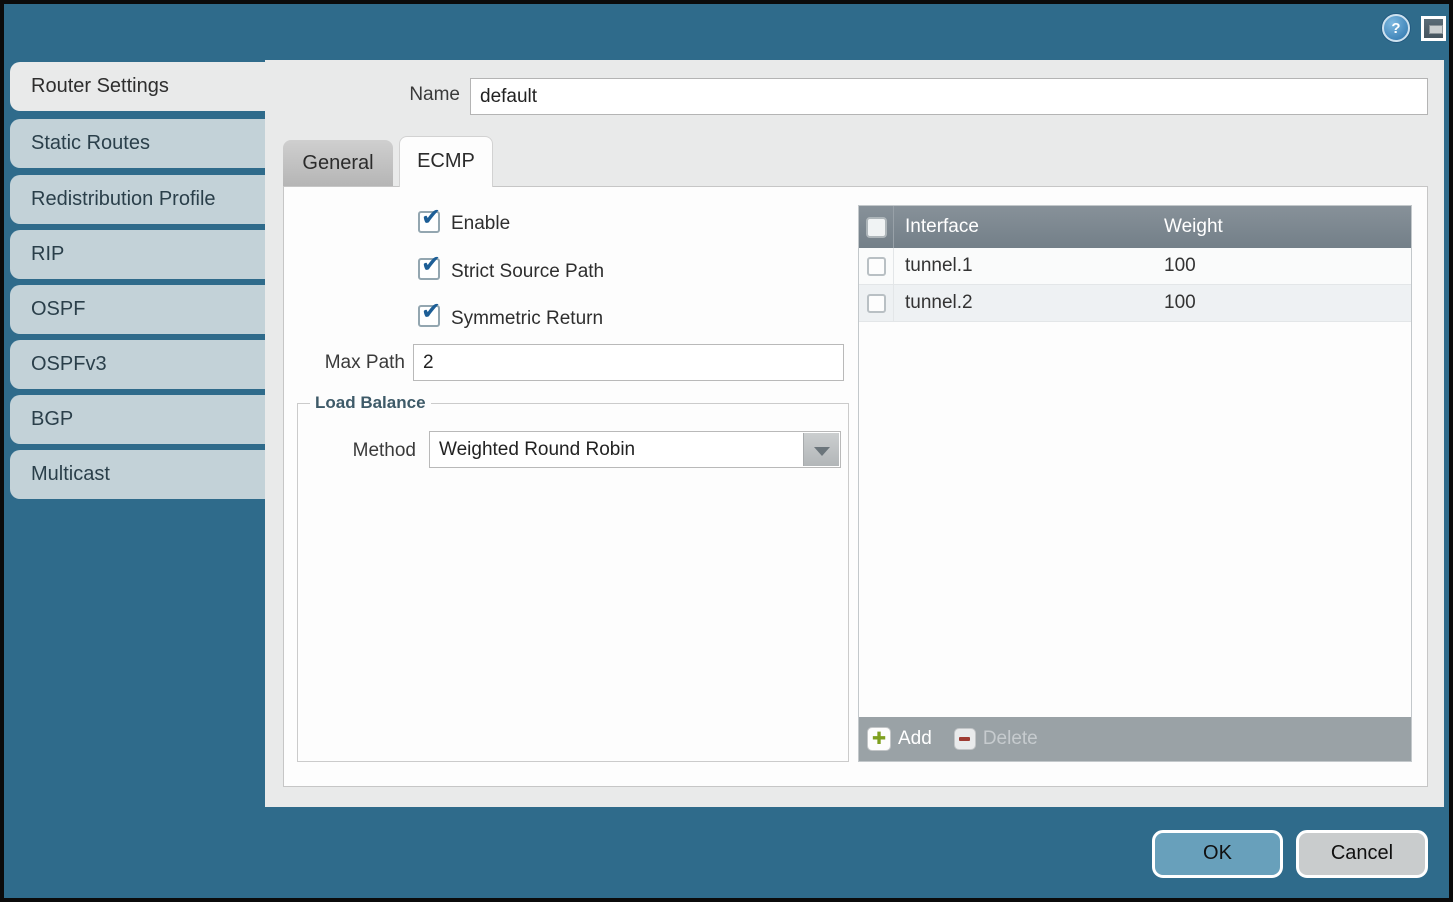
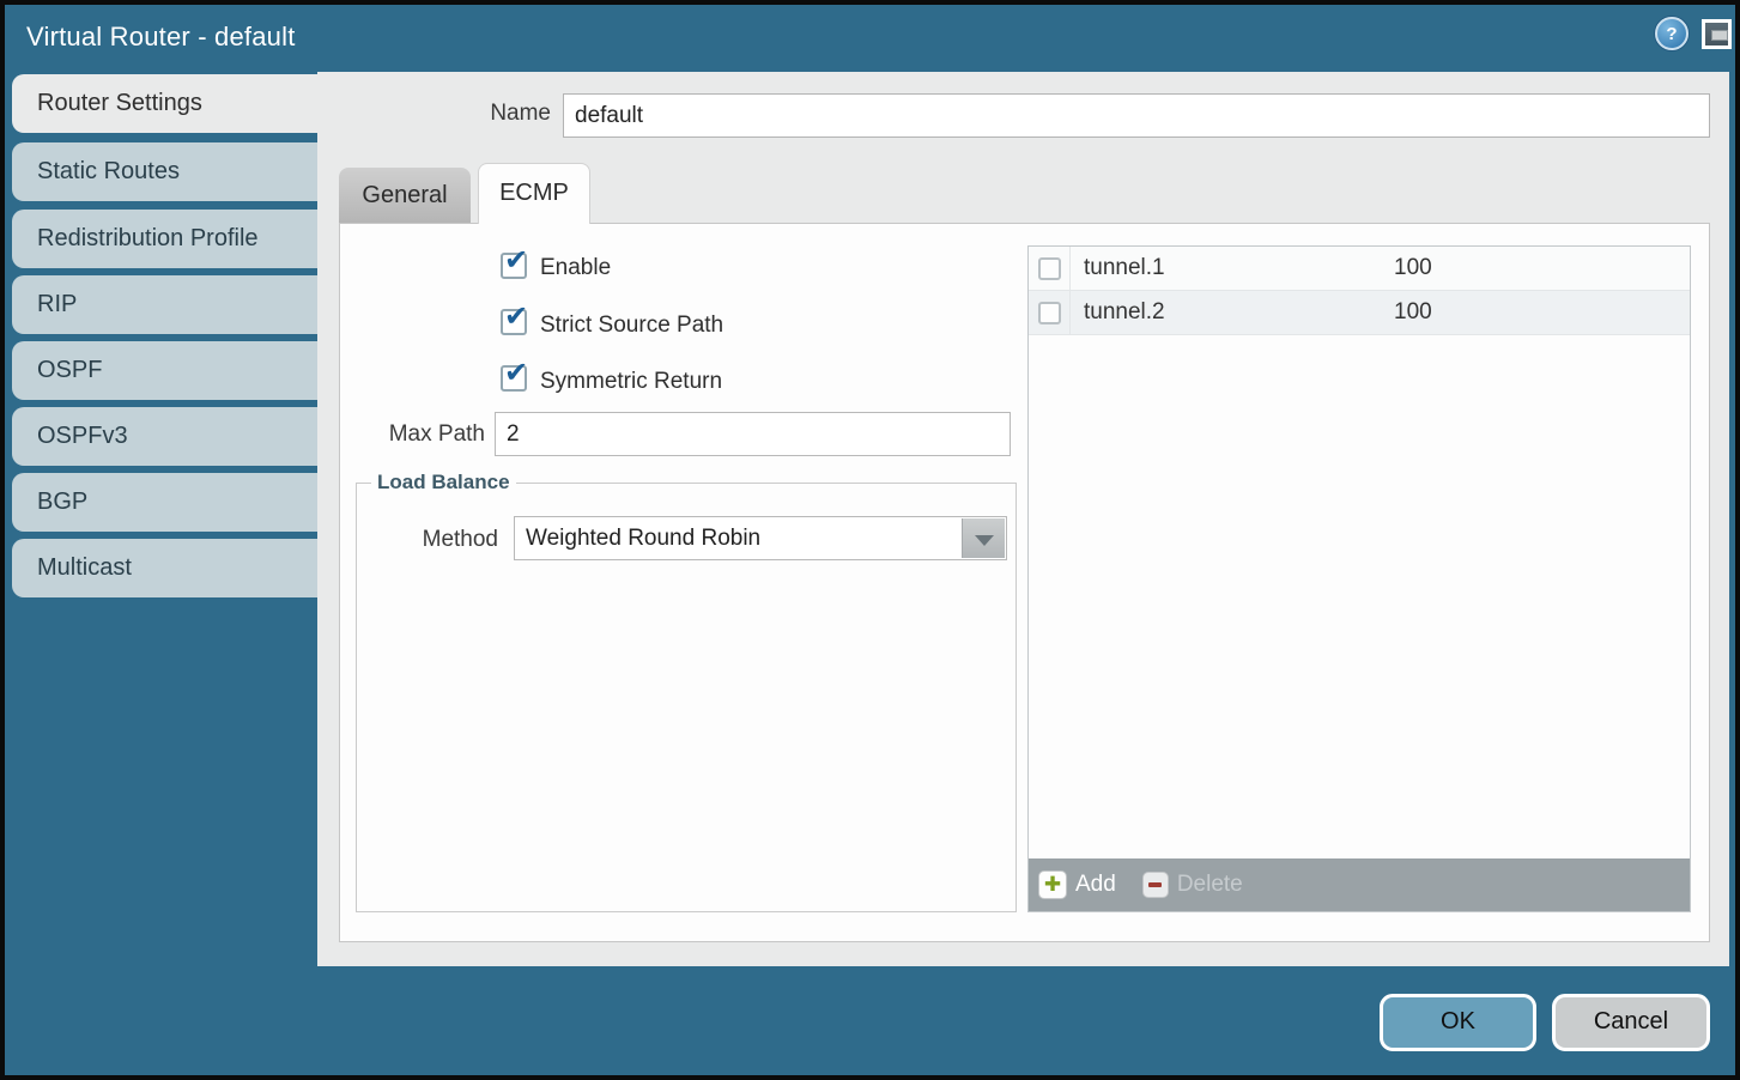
+ Virtual Router - default
  ?
  Router Settings
  Static Routes
  Redistribution Profile
  RIP
  OSPF
  OSPFv3
  BGP
  Multicast
  Name
  default
  General
  ECMP
  ✔
  Enable
  ✔
  Strict Source Path
  ✔
  Symmetric Return
  Max Path
  2
  Load Balance
  Method
  Weighted Round Robin
- Interface
- Weight
  tunnel.1
  100
  tunnel.2
  100
  ✚
  Add
  Delete
  OK
  Cancel
